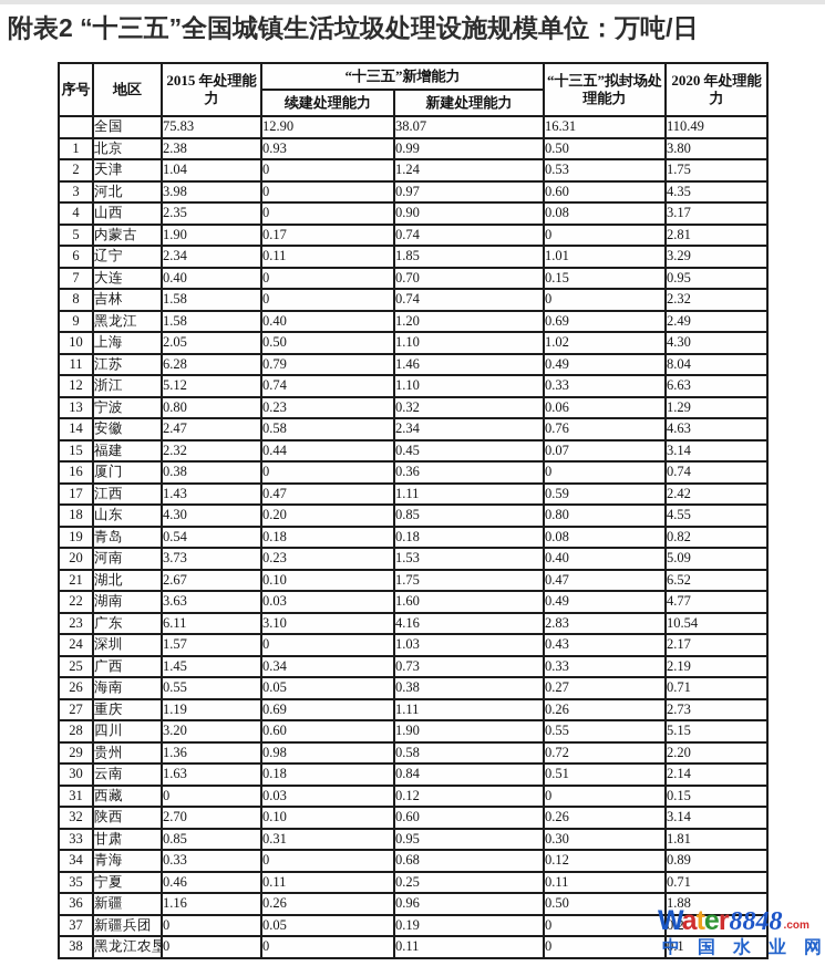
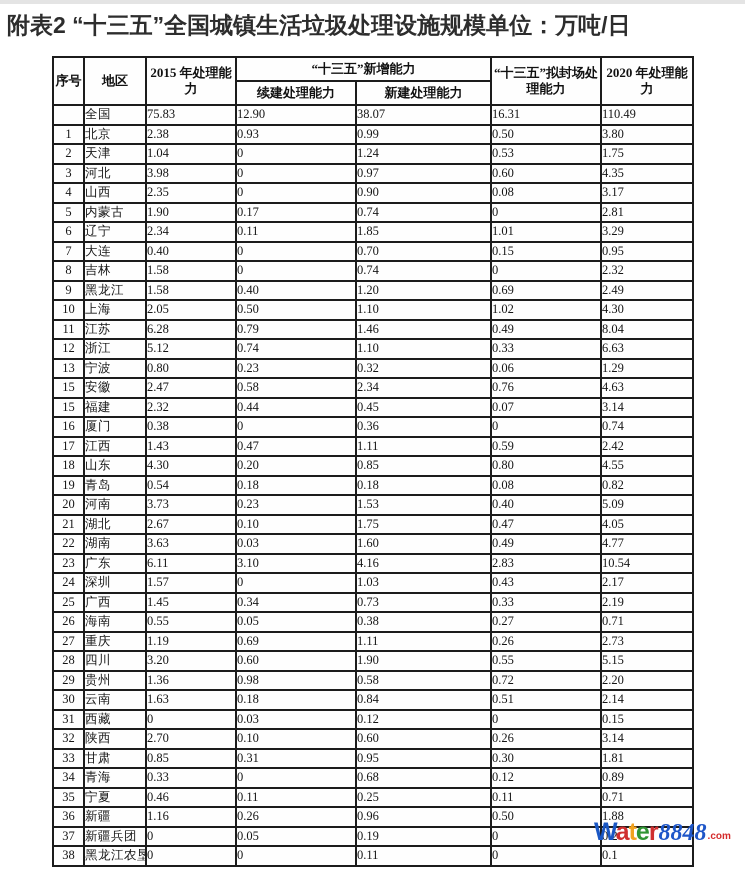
  附表2 “十三五”全国城镇生活垃圾处理设施规模单位：万吨/日
  序号	地区	2015 年处理能力	“十三五”新增能力	“十三五”拟封场处理能力	2020 年处理能力
  续建处理能力	新建处理能力
  	全国	75.83	12.90	38.07	16.31	110.49
  1	北京	2.38	0.93	0.99	0.50	3.80
  2	天津	1.04	0	1.24	0.53	1.75
  3	河北	3.98	0	0.97	0.60	4.35
  4	山西	2.35	0	0.90	0.08	3.17
  5	内蒙古	1.90	0.17	0.74	0	2.81
  6	辽宁	2.34	0.11	1.85	1.01	3.29
  7	大连	0.40	0	0.70	0.15	0.95
  8	吉林	1.58	0	0.74	0	2.32
  9	黑龙江	1.58	0.40	1.20	0.69	2.49
  10	上海	2.05	0.50	1.10	1.02	4.30
  11	江苏	6.28	0.79	1.46	0.49	8.04
  12	浙江	5.12	0.74	1.10	0.33	6.63
  13	宁波	0.80	0.23	0.32	0.06	1.29
- 14	安徽	2.47	0.58	2.34	0.76	4.63
+ 15	安徽	2.47	0.58	2.34	0.76	4.63
  15	福建	2.32	0.44	0.45	0.07	3.14
  16	厦门	0.38	0	0.36	0	0.74
  17	江西	1.43	0.47	1.11	0.59	2.42
  18	山东	4.30	0.20	0.85	0.80	4.55
  19	青岛	0.54	0.18	0.18	0.08	0.82
  20	河南	3.73	0.23	1.53	0.40	5.09
- 21	湖北	2.67	0.10	1.75	0.47	6.52
+ 21	湖北	2.67	0.10	1.75	0.47	4.05
  22	湖南	3.63	0.03	1.60	0.49	4.77
  23	广东	6.11	3.10	4.16	2.83	10.54
  24	深圳	1.57	0	1.03	0.43	2.17
  25	广西	1.45	0.34	0.73	0.33	2.19
  26	海南	0.55	0.05	0.38	0.27	0.71
  27	重庆	1.19	0.69	1.11	0.26	2.73
  28	四川	3.20	0.60	1.90	0.55	5.15
  29	贵州	1.36	0.98	0.58	0.72	2.20
  30	云南	1.63	0.18	0.84	0.51	2.14
  31	西藏	0	0.03	0.12	0	0.15
  32	陕西	2.70	0.10	0.60	0.26	3.14
  33	甘肃	0.85	0.31	0.95	0.30	1.81
  34	青海	0.33	0	0.68	0.12	0.89
  35	宁夏	0.46	0.11	0.25	0.11	0.71
  36	新疆	1.16	0.26	0.96	0.50	1.88
  37	新疆兵团	0	0.05	0.19	0	0.2
  38	黑龙江农垦	0	0	0.11	0	0.1
  Water
  8848
  .com
- 中
- 国
- 水
- 业
- 网
